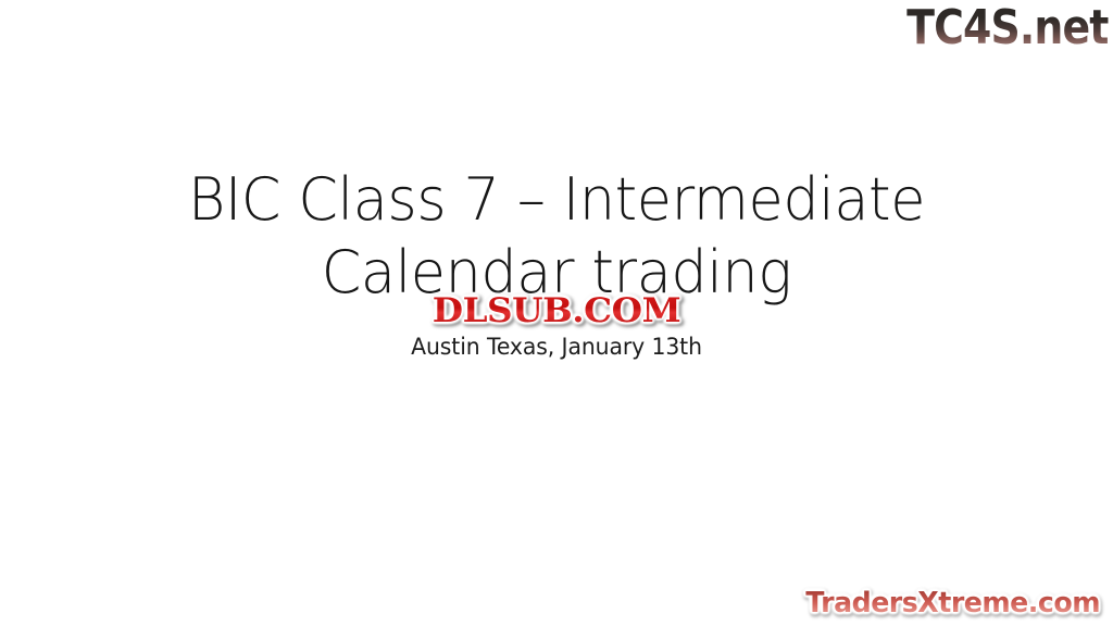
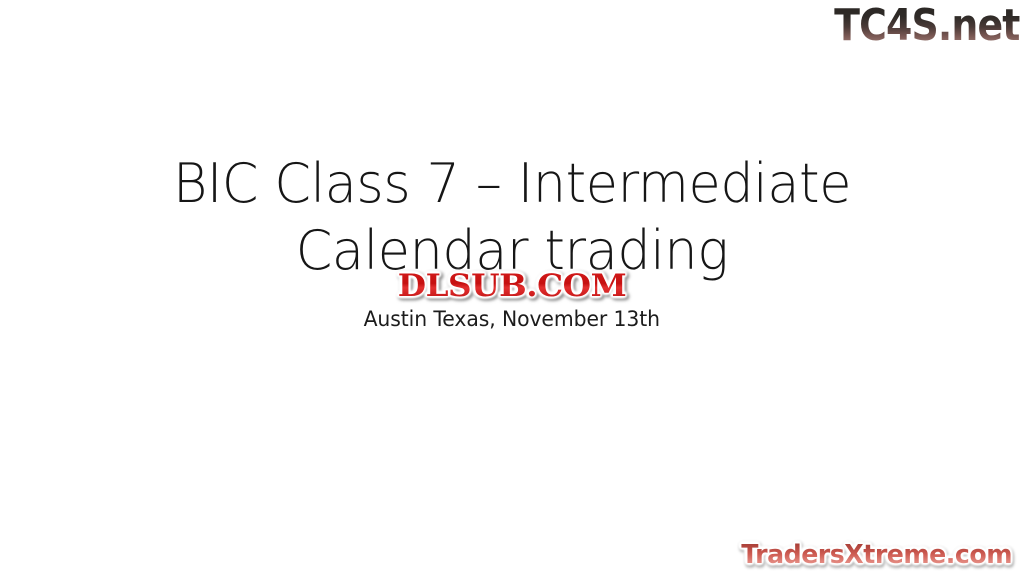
  TC4S.net
  BIC Class 7 – Intermediate
  Calendar trading
  DLSUB.COM
- Austin Texas, January 13th
+ Austin Texas, November 13th
  TradersXtreme.com
